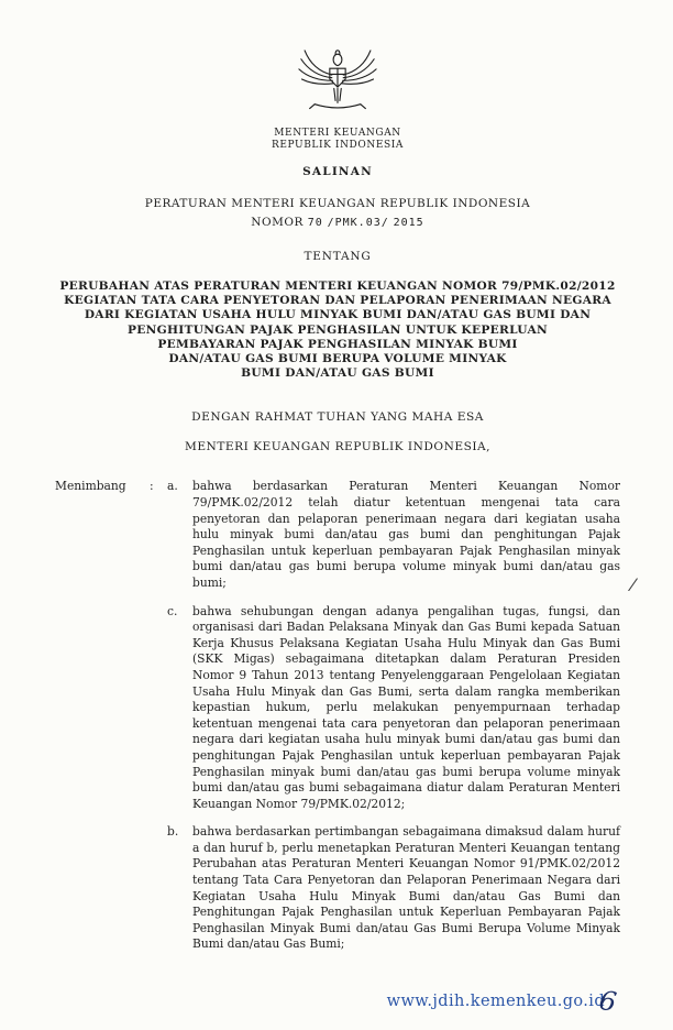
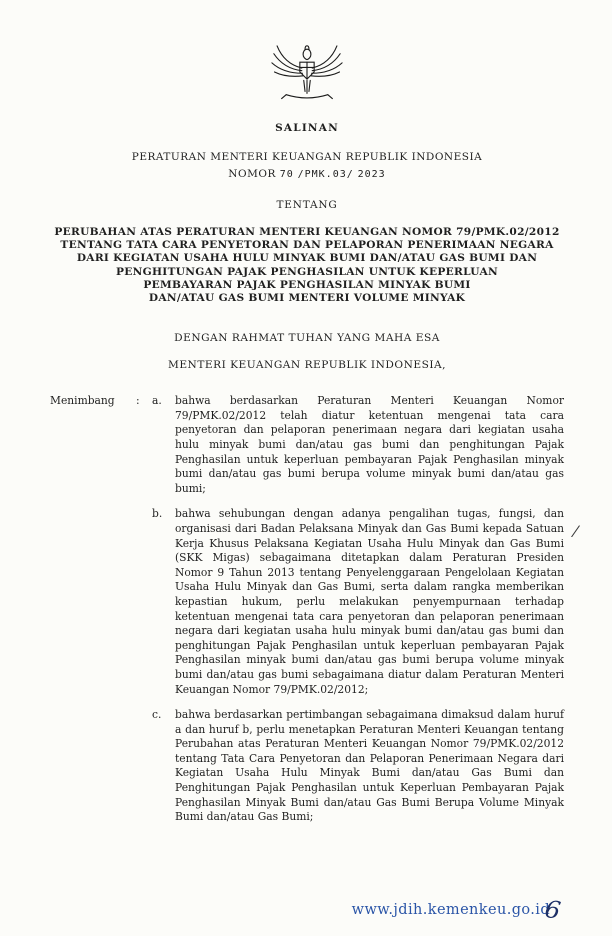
- MENTERI KEUANGAN
- REPUBLIK INDONESIA
  SALINAN
  PERATURAN MENTERI KEUANGAN REPUBLIK INDONESIA
- NOMOR 70 /PMK.03/ 2015
+ NOMOR 70 /PMK.03/ 2023
  TENTANG
  PERUBAHAN ATAS PERATURAN MENTERI KEUANGAN NOMOR 79/PMK.02/2012
- KEGIATAN TATA CARA PENYETORAN DAN PELAPORAN PENERIMAAN NEGARA
+ TENTANG TATA CARA PENYETORAN DAN PELAPORAN PENERIMAAN NEGARA
  DARI KEGIATAN USAHA HULU MINYAK BUMI DAN/ATAU GAS BUMI DAN
  PENGHITUNGAN PAJAK PENGHASILAN UNTUK KEPERLUAN
  PEMBAYARAN PAJAK PENGHASILAN MINYAK BUMI
- DAN/ATAU GAS BUMI BERUPA VOLUME MINYAK
+ DAN/ATAU GAS BUMI MENTERI VOLUME MINYAK
- BUMI DAN/ATAU GAS BUMI
  DENGAN RAHMAT TUHAN YANG MAHA ESA
  MENTERI KEUANGAN REPUBLIK INDONESIA,
  Menimbang
  :
  a.
  bahwa berdasarkan Peraturan Menteri Keuangan Nomor 79/PMK.02/2012 telah diatur ketentuan mengenai tata cara penyetoran dan pelaporan penerimaan negara dari kegiatan usaha hulu minyak bumi dan/atau gas bumi dan penghitungan Pajak Penghasilan untuk keperluan pembayaran Pajak Penghasilan minyak bumi dan/atau gas bumi berupa volume minyak bumi dan/atau gas bumi;
- c.
+ b.
  bahwa sehubungan dengan adanya pengalihan tugas, fungsi, dan organisasi dari Badan Pelaksana Minyak dan Gas Bumi kepada Satuan Kerja Khusus Pelaksana Kegiatan Usaha Hulu Minyak dan Gas Bumi (SKK Migas) sebagaimana ditetapkan dalam Peraturan Presiden Nomor 9 Tahun 2013 tentang Penyelenggaraan Pengelolaan Kegiatan Usaha Hulu Minyak dan Gas Bumi, serta dalam rangka memberikan kepastian hukum, perlu melakukan penyempurnaan terhadap ketentuan mengenai tata cara penyetoran dan pelaporan penerimaan negara dari kegiatan usaha hulu minyak bumi dan/atau gas bumi dan penghitungan Pajak Penghasilan untuk keperluan pembayaran Pajak Penghasilan minyak bumi dan/atau gas bumi berupa volume minyak bumi dan/atau gas bumi sebagaimana diatur dalam Peraturan Menteri Keuangan Nomor 79/PMK.02/2012;
- b.
+ c.
- bahwa berdasarkan pertimbangan sebagaimana dimaksud dalam huruf a dan huruf b, perlu menetapkan Peraturan Menteri Keuangan tentang Perubahan atas Peraturan Menteri Keuangan Nomor 91/PMK.02/2012 tentang Tata Cara Penyetoran dan Pelaporan Penerimaan Negara dari Kegiatan Usaha Hulu Minyak Bumi dan/atau Gas Bumi dan Penghitungan Pajak Penghasilan untuk Keperluan Pembayaran Pajak Penghasilan Minyak Bumi dan/atau Gas Bumi Berupa Volume Minyak Bumi dan/atau Gas Bumi;
+ bahwa berdasarkan pertimbangan sebagaimana dimaksud dalam huruf a dan huruf b, perlu menetapkan Peraturan Menteri Keuangan tentang Perubahan atas Peraturan Menteri Keuangan Nomor 79/PMK.02/2012 tentang Tata Cara Penyetoran dan Pelaporan Penerimaan Negara dari Kegiatan Usaha Hulu Minyak Bumi dan/atau Gas Bumi dan Penghitungan Pajak Penghasilan untuk Keperluan Pembayaran Pajak Penghasilan Minyak Bumi dan/atau Gas Bumi Berupa Volume Minyak Bumi dan/atau Gas Bumi;
  www.jdih.kemenkeu.go.id
